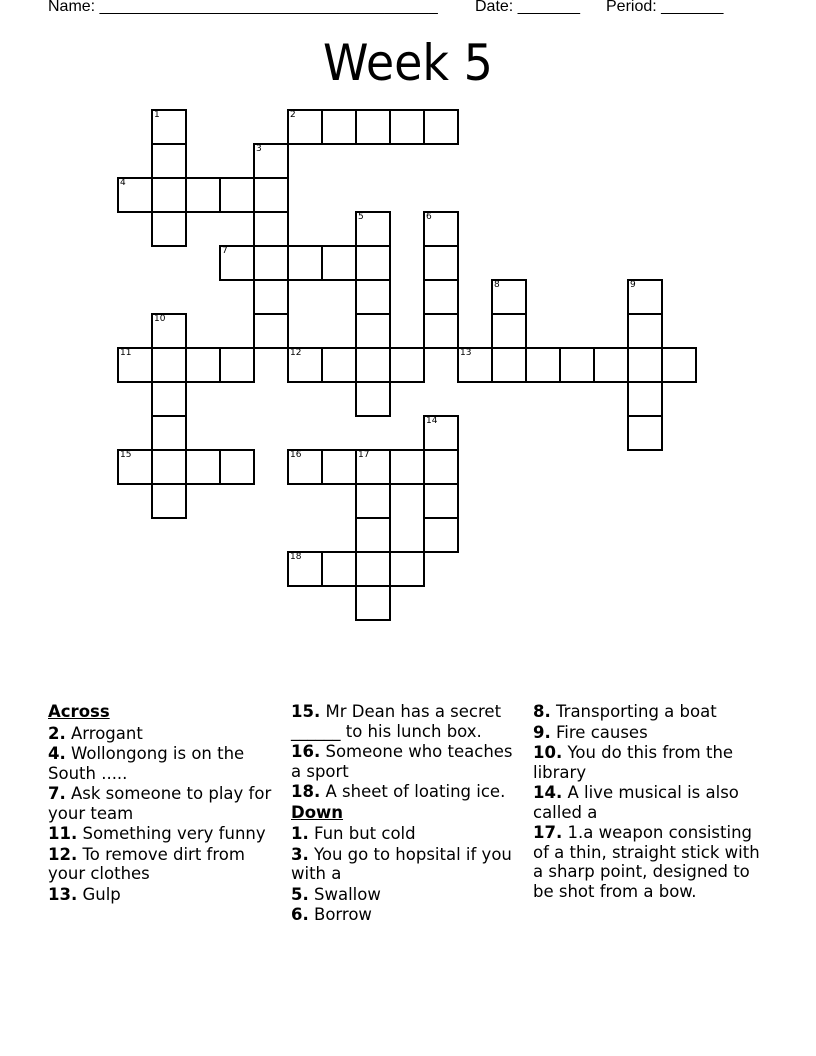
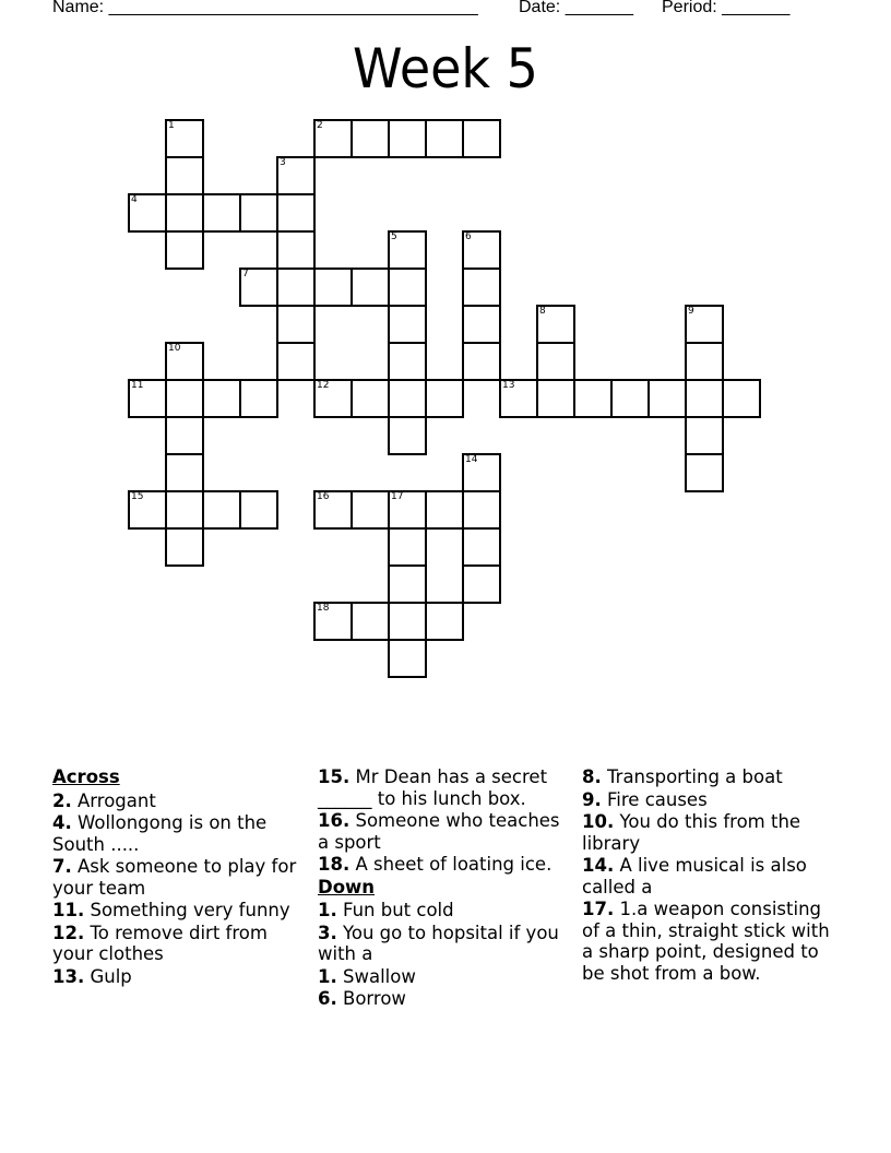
  Name: ______________________________________
  Date: _______
  Period: _______
  Week 5
  1
  2
  3
  4
  5
  6
  7
  8
  9
  10
  11
  12
  13
  14
  15
  16
  17
  18
  Across
  2. Arrogant
  4. Wollongong is on the South .....
  7. Ask someone to play for your team
  11. Something very funny
  12. To remove dirt from your clothes
  13. Gulp
  15. Mr Dean has a secret ______ to his lunch box.
  16. Someone who teaches a sport
  18. A sheet of loating ice.
  Down
  1. Fun but cold
  3. You go to hopsital if you with a
- 5. Swallow
+ 1. Swallow
  6. Borrow
  8. Transporting a boat
  9. Fire causes
  10. You do this from the library
  14. A live musical is also called a
  17. 1.a weapon consisting of a thin, straight stick with a sharp point, designed to be shot from a bow.
